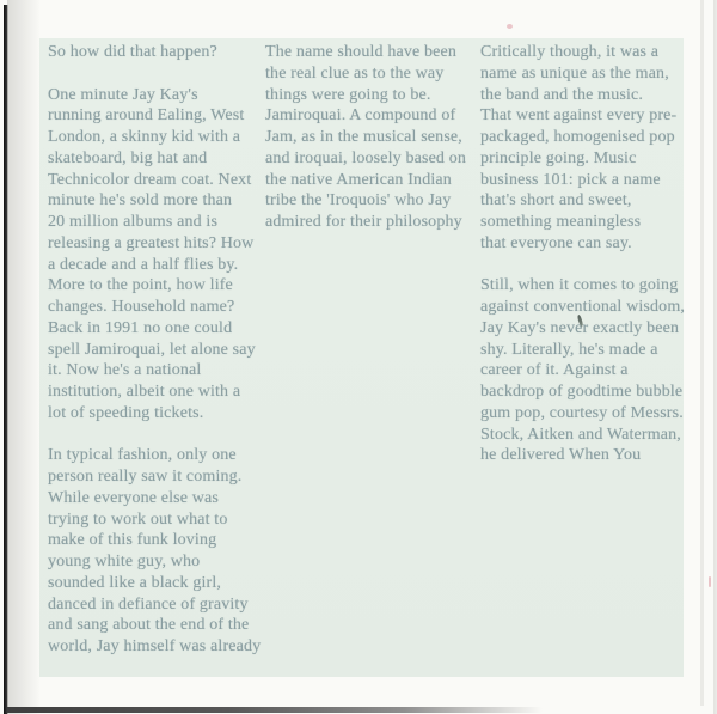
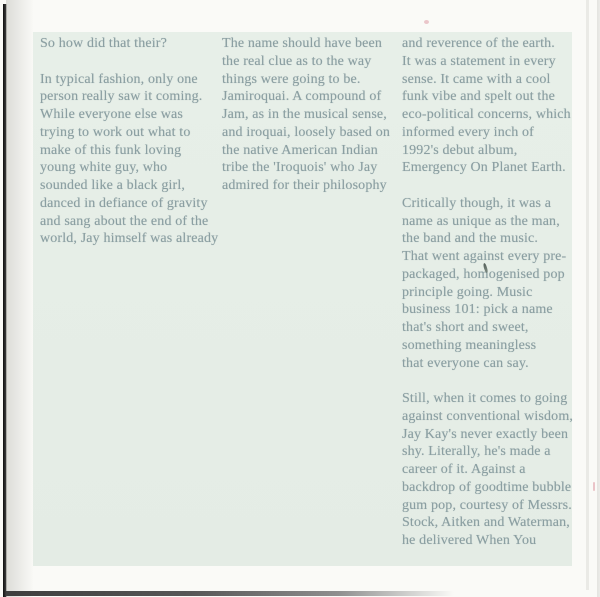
- So how did that happen?
+ So how did that their?
- One minute Jay Kay's
- running around Ealing, West
- London, a skinny kid with a
- skateboard, big hat and
- Technicolor dream coat. Next
- minute he's sold more than
- 20 million albums and is
- releasing a greatest hits? How
- a decade and a half flies by.
- More to the point, how life
- changes. Household name?
- Back in 1991 no one could
- spell Jamiroquai, let alone say
- it. Now he's a national
- institution, albeit one with a
- lot of speeding tickets.
  In typical fashion, only one
  person really saw it coming.
  While everyone else was
  trying to work out what to
  make of this funk loving
  young white guy, who
  sounded like a black girl,
  danced in defiance of gravity
  and sang about the end of the
  world, Jay himself was already
  The name should have been
  the real clue as to the way
  things were going to be.
  Jamiroquai. A compound of
  Jam, as in the musical sense,
  and iroquai, loosely based on
  the native American Indian
  tribe the 'Iroquois' who Jay
  admired for their philosophy
+ and reverence of the earth.
+ It was a statement in every
+ sense. It came with a cool
+ funk vibe and spelt out the
+ eco-political concerns, which
+ informed every inch of
+ 1992's debut album,
+ Emergency On Planet Earth.
  Critically though, it was a
  name as unique as the man,
  the band and the music.
  That went against every pre-
  packaged, homogenised pop
  principle going. Music
  business 101: pick a name
  that's short and sweet,
  something meaningless
  that everyone can say.
  Still, when it comes to going
  against conventional wisdom,
  Jay Kay's never exactly been
  shy. Literally, he's made a
  career of it. Against a
  backdrop of goodtime bubble
  gum pop, courtesy of Messrs.
  Stock, Aitken and Waterman,
  he delivered When You
